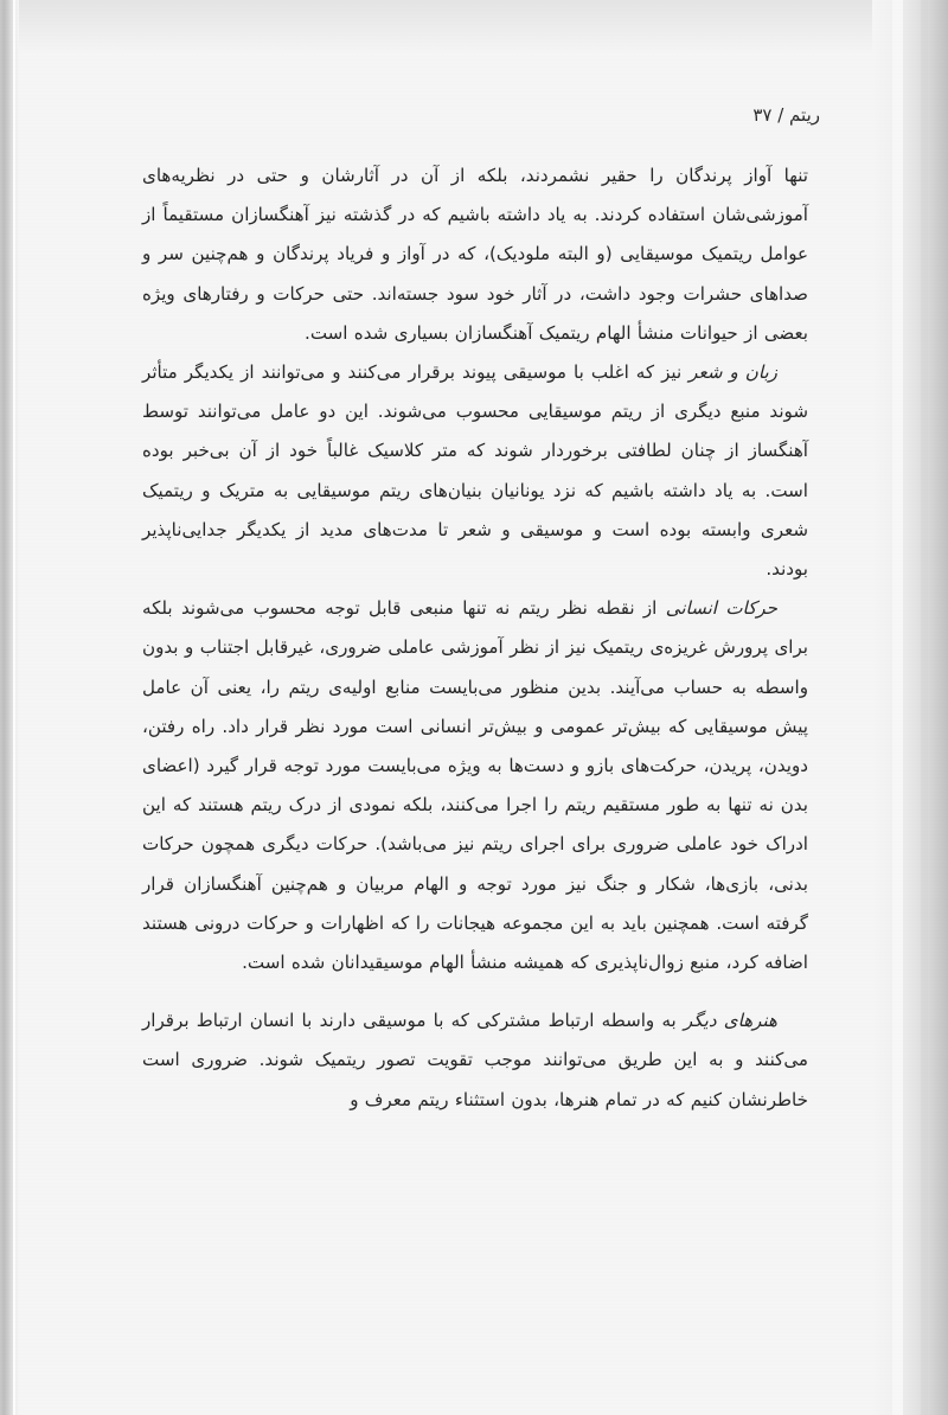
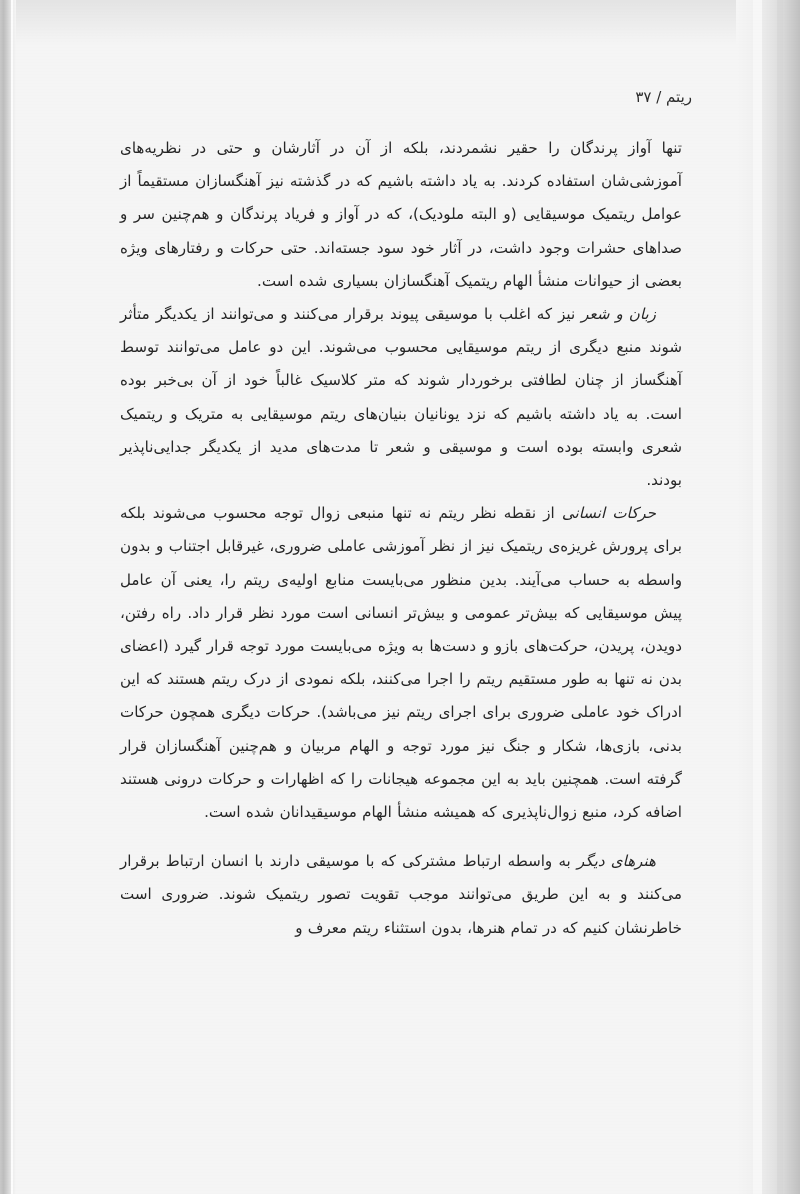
  ریتم / ۳۷
  تنها آواز پرندگان را حقیر نشمردند، بلکه از آن در آثارشان و حتی در نظریه‌های آموزشی‌شان استفاده کردند. به یاد داشته باشیم که در گذشته نیز آهنگسازان مستقیماً از عوامل ریتمیک موسیقایی (و البته ملودیک)، که در آواز و فریاد پرندگان و هم‌چنین سر و صداهای حشرات وجود داشت، در آثار خود سود جسته‌اند. حتی حرکات و رفتارهای ویژه بعضی از حیوانات منشأ الهام ریتمیک آهنگسازان بسیاری شده است.
  زبان و شعر نیز که اغلب با موسیقی پیوند برقرار می‌کنند و می‌توانند از یکدیگر متأثر شوند منبع دیگری از ریتم موسیقایی محسوب می‌شوند. این دو عامل می‌توانند توسط آهنگساز از چنان لطافتی برخوردار شوند که متر کلاسیک غالباً خود از آن بی‌خبر بوده است. به یاد داشته باشیم که نزد یونانیان بنیان‌های ریتم موسیقایی به متریک و ریتمیک شعری وابسته بوده است و موسیقی و شعر تا مدت‌های مدید از یکدیگر جدایی‌ناپذیر بودند.
- حرکات انسانی از نقطه نظر ریتم نه تنها منبعی قابل توجه محسوب می‌شوند بلکه برای پرورش غریزه‌ی ریتمیک نیز از نظر آموزشی عاملی ضروری، غیرقابل اجتناب و بدون واسطه به حساب می‌آیند. بدین منظور می‌بایست منابع اولیه‌ی ریتم را، یعنی آن عامل پیش موسیقایی که بیش‌تر عمومی و بیش‌تر انسانی است مورد نظر قرار داد. راه رفتن، دویدن، پریدن، حرکت‌های بازو و دست‌ها به ویژه می‌بایست مورد توجه قرار گیرد (اعضای بدن نه تنها به طور مستقیم ریتم را اجرا می‌کنند، بلکه نمودی از درک ریتم هستند که این ادراک خود عاملی ضروری برای اجرای ریتم نیز می‌باشد). حرکات دیگری همچون حرکات بدنی، بازی‌ها، شکار و جنگ نیز مورد توجه و الهام مربیان و هم‌چنین آهنگسازان قرار گرفته است. همچنین باید به این مجموعه هیجانات را که اظهارات و حرکات درونی هستند اضافه کرد، منبع زوال‌ناپذیری که همیشه منشأ الهام موسیقیدانان شده است.
+ حرکات انسانی از نقطه نظر ریتم نه تنها منبعی زوال توجه محسوب می‌شوند بلکه برای پرورش غریزه‌ی ریتمیک نیز از نظر آموزشی عاملی ضروری، غیرقابل اجتناب و بدون واسطه به حساب می‌آیند. بدین منظور می‌بایست منابع اولیه‌ی ریتم را، یعنی آن عامل پیش موسیقایی که بیش‌تر عمومی و بیش‌تر انسانی است مورد نظر قرار داد. راه رفتن، دویدن، پریدن، حرکت‌های بازو و دست‌ها به ویژه می‌بایست مورد توجه قرار گیرد (اعضای بدن نه تنها به طور مستقیم ریتم را اجرا می‌کنند، بلکه نمودی از درک ریتم هستند که این ادراک خود عاملی ضروری برای اجرای ریتم نیز می‌باشد). حرکات دیگری همچون حرکات بدنی، بازی‌ها، شکار و جنگ نیز مورد توجه و الهام مربیان و هم‌چنین آهنگسازان قرار گرفته است. همچنین باید به این مجموعه هیجانات را که اظهارات و حرکات درونی هستند اضافه کرد، منبع زوال‌ناپذیری که همیشه منشأ الهام موسیقیدانان شده است.
  هنرهای دیگر به واسطه ارتباط مشترکی که با موسیقی دارند با انسان ارتباط برقرار می‌کنند و به این طریق می‌توانند موجب تقویت تصور ریتمیک شوند. ضروری است خاطرنشان کنیم که در تمام هنرها، بدون استثناء ریتم معرف و
